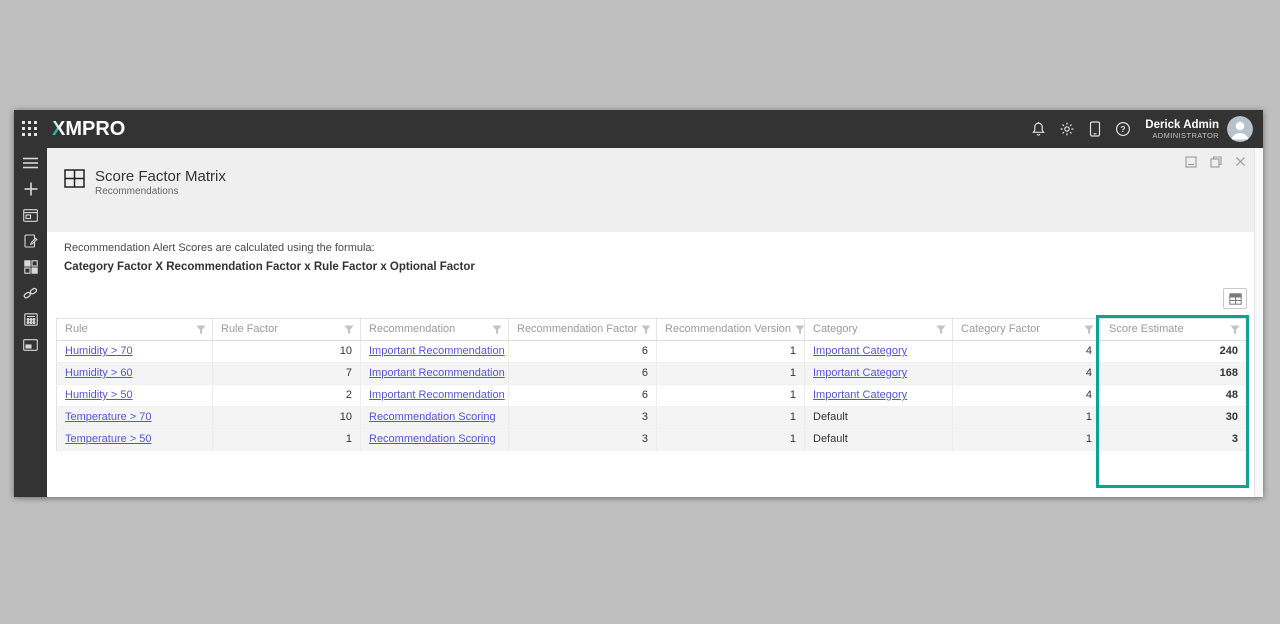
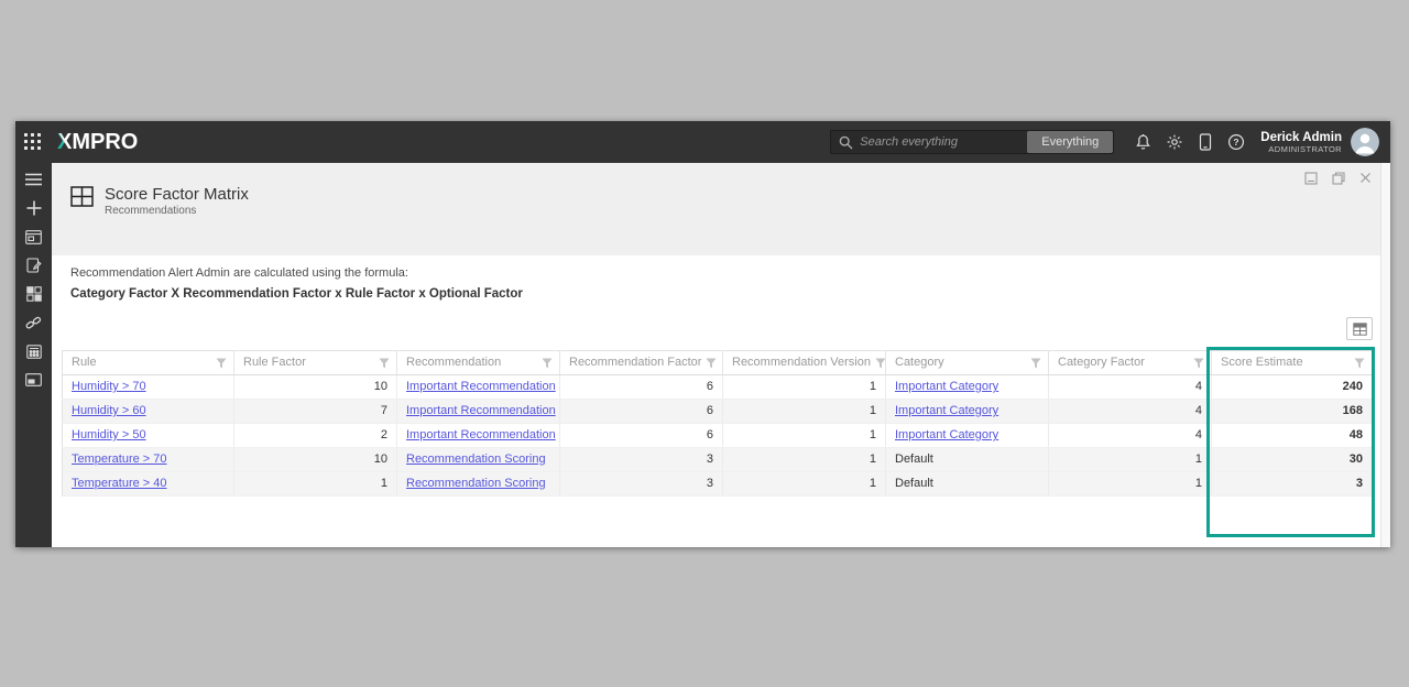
  X
  MPRO
+ Search everything
+ Everything
  ?
  Derick Admin
  ADMINISTRATOR
  Score Factor Matrix
  Recommendations
- Recommendation Alert Scores are calculated using the formula:
+ Recommendation Alert Admin are calculated using the formula:
  Category Factor X Recommendation Factor x Rule Factor x Optional Factor
  Rule	Rule Factor	Recommendation	Recommendation Factor	Recommendation Version	Category	Category Factor	Score Estimate
  Humidity > 70	10	Important Recommendation	6	1	Important Category	4	240
  Humidity > 60	7	Important Recommendation	6	1	Important Category	4	168
  Humidity > 50	2	Important Recommendation	6	1	Important Category	4	48
  Temperature > 70	10	Recommendation Scoring	3	1	Default	1	30
- Temperature > 50	1	Recommendation Scoring	3	1	Default	1	3
+ Temperature > 40	1	Recommendation Scoring	3	1	Default	1	3
